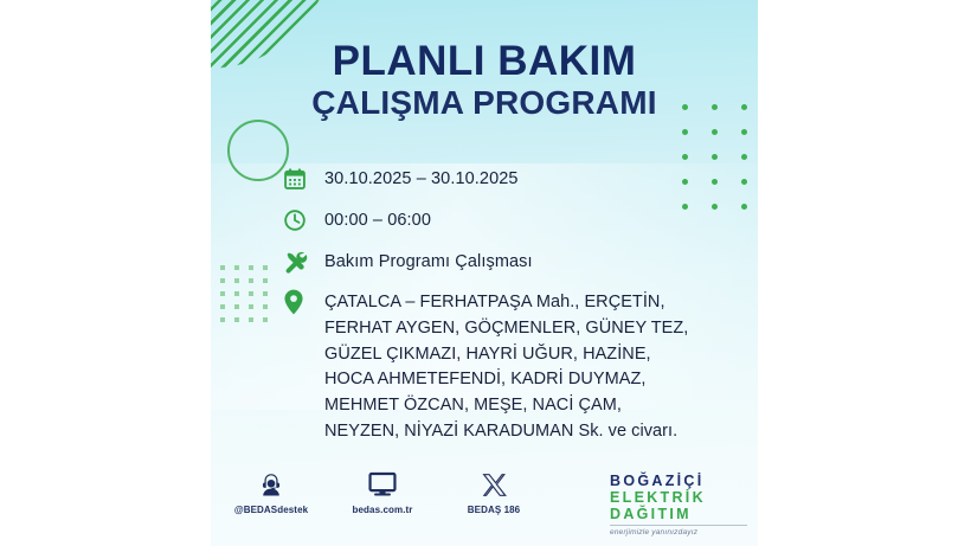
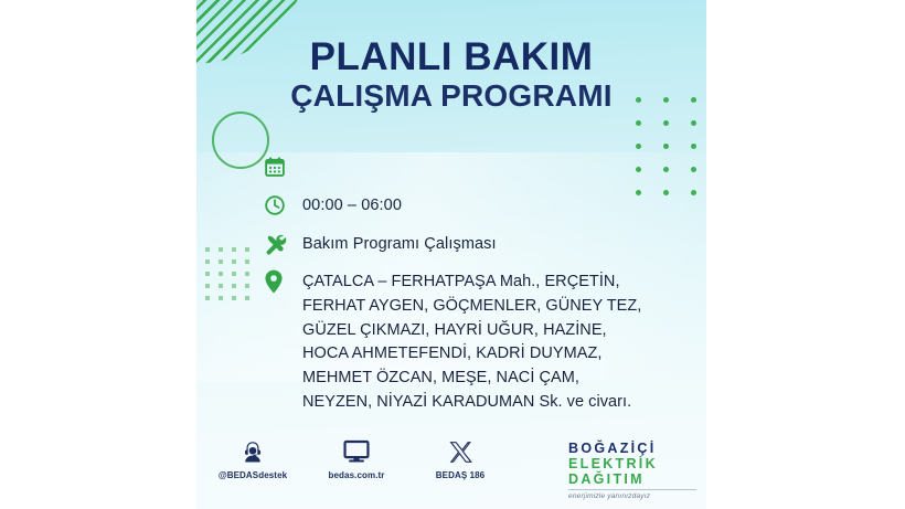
  PLANLI BAKIM
  ÇALIŞMA PROGRAMI
- 30.10.2025 – 30.10.2025
  00:00 – 06:00
  Bakım Programı Çalışması
  ÇATALCA – FERHATPAŞA Mah., ERÇETİN,
  FERHAT AYGEN, GÖÇMENLER, GÜNEY TEZ,
  GÜZEL ÇIKMAZI, HAYRİ UĞUR, HAZİNE,
  HOCA AHMETEFENDİ, KADRİ DUYMAZ,
  MEHMET ÖZCAN, MEŞE, NACİ ÇAM,
  NEYZEN, NİYAZİ KARADUMAN Sk. ve civarı.
  @BEDASdestek
  bedas.com.tr
  BEDAŞ 186
  BOĞAZİÇİ
  ELEKTRİK
  DAĞITIM
